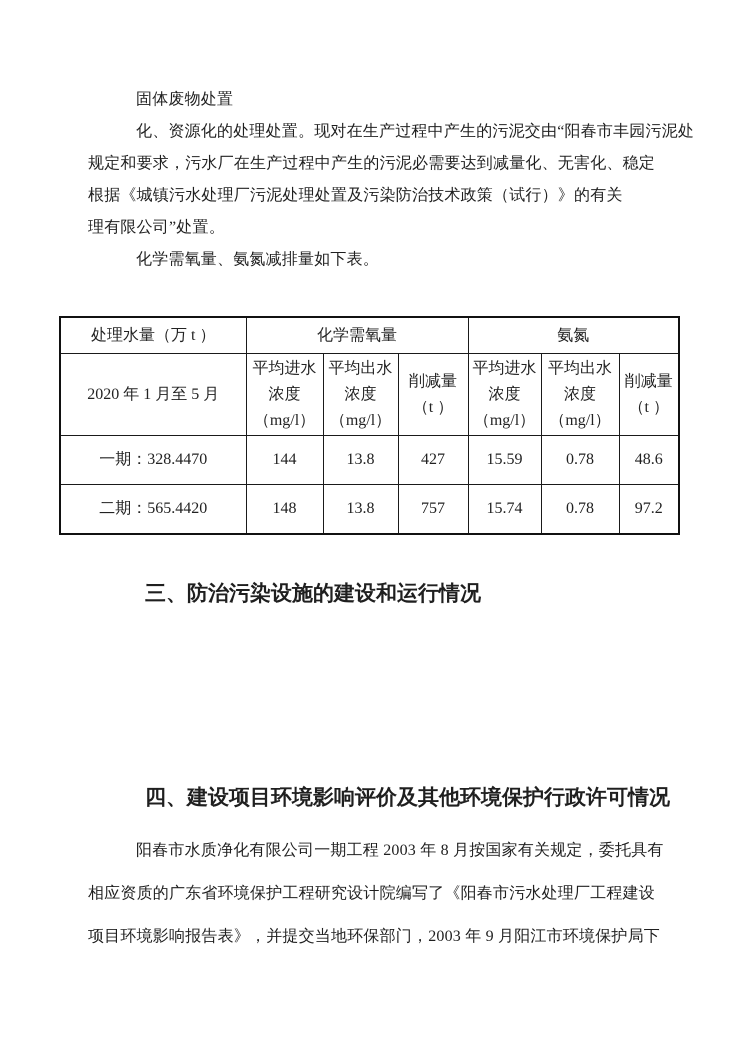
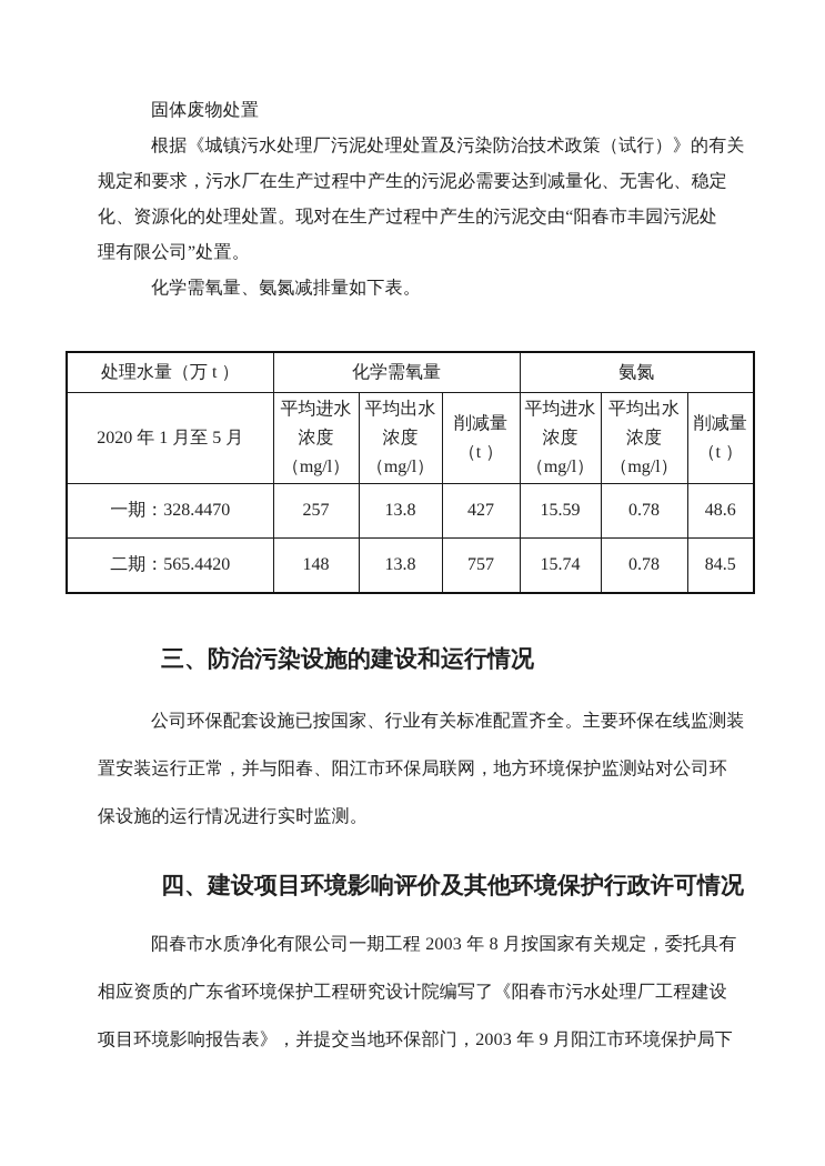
  固体废物处置
- 化、资源化的处理处置。现对在生产过程中产生的污泥交由“阳春市丰园污泥处
+ 根据《城镇污水处理厂污泥处理处置及污染防治技术政策（试行）》的有关
  规定和要求，污水厂在生产过程中产生的污泥必需要达到减量化、无害化、稳定
- 根据《城镇污水处理厂污泥处理处置及污染防治技术政策（试行）》的有关
+ 化、资源化的处理处置。现对在生产过程中产生的污泥交由“阳春市丰园污泥处
  理有限公司”处置。
  化学需氧量、氨氮减排量如下表。
  处理水量（万 t ）	化学需氧量	氨氮
  2020 年 1 月至 5 月	平均进水 浓度 （mg/l）	平均出水 浓度 （mg/l）	削减量 （t ）	平均进水 浓度 （mg/l）	平均出水 浓度 （mg/l）	削减量 （t ）
- 一期：328.4470	144	13.8	427	15.59	0.78	48.6
+ 一期：328.4470	257	13.8	427	15.59	0.78	48.6
- 二期：565.4420	148	13.8	757	15.74	0.78	97.2
+ 二期：565.4420	148	13.8	757	15.74	0.78	84.5
  三、防治污染设施的建设和运行情况
+ 公司环保配套设施已按国家、行业有关标准配置齐全。主要环保在线监测装
+ 置安装运行正常，并与阳春、阳江市环保局联网，地方环境保护监测站对公司环
+ 保设施的运行情况进行实时监测。
  四、建设项目环境影响评价及其他环境保护行政许可情况
  阳春市水质净化有限公司一期工程 2003 年 8 月按国家有关规定，委托具有
  相应资质的广东省环境保护工程研究设计院编写了《阳春市污水处理厂工程建设
  项目环境影响报告表》，并提交当地环保部门，2003 年 9 月阳江市环境保护局下
